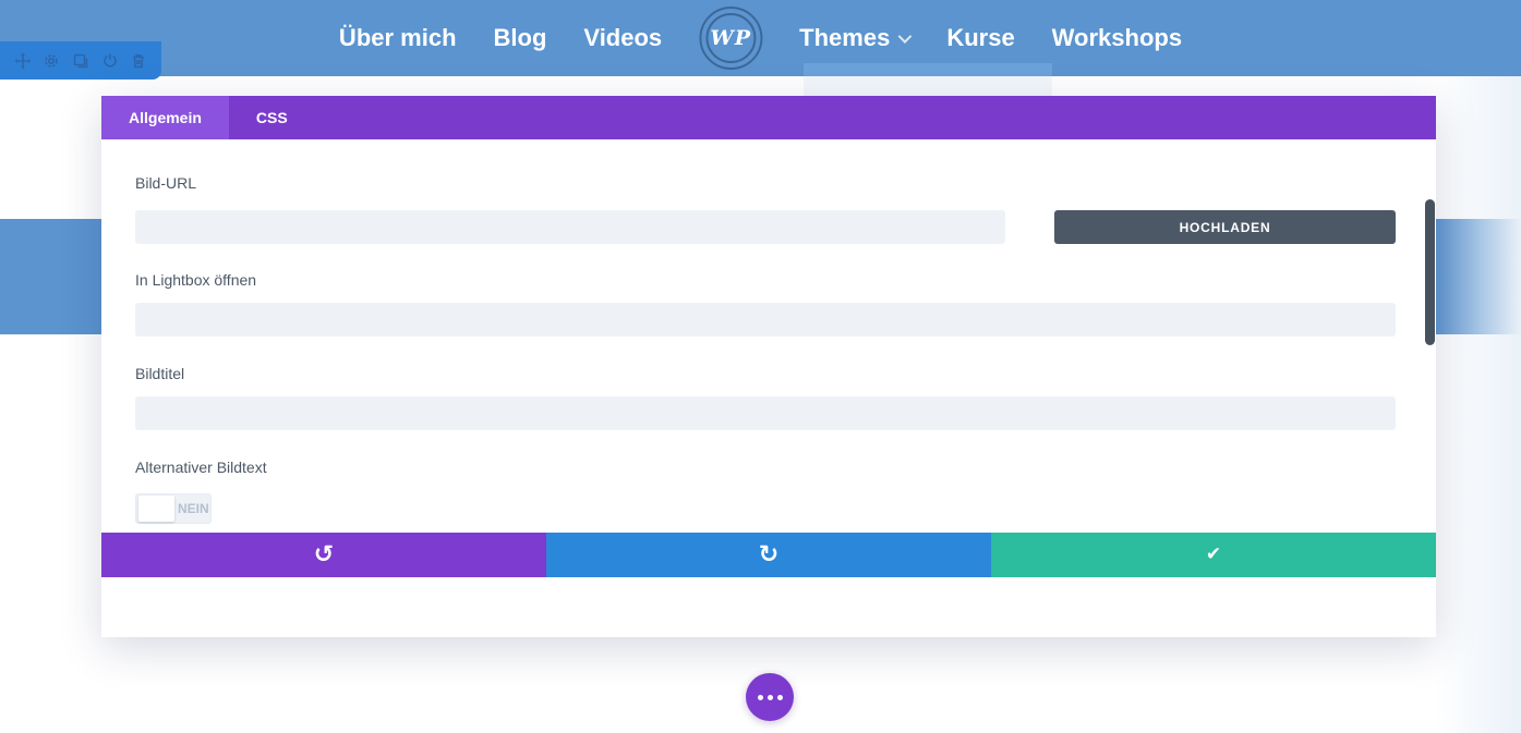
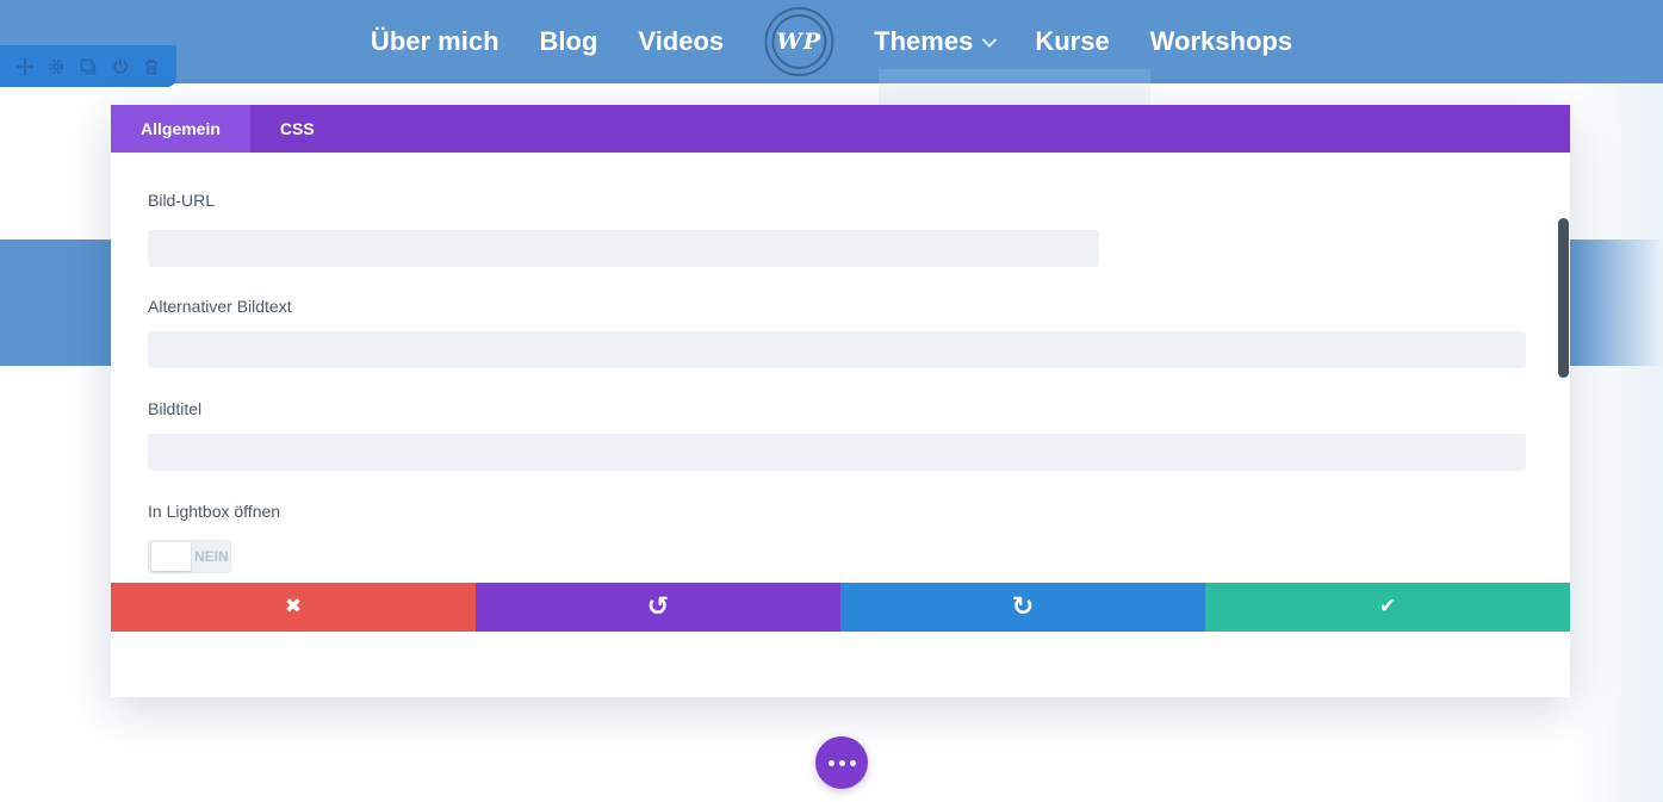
  Über mich
  Blog
  Videos
  WP
  Themes
  Kurse
  Workshops
  Allgemein
  CSS
  Bild-URL
- HOCHLADEN
- In Lightbox öffnen
+ Alternativer Bildtext
  Bildtitel
- Alternativer Bildtext
+ In Lightbox öffnen
  NEIN
+ ✖
  ↺
  ↻
  ✔
